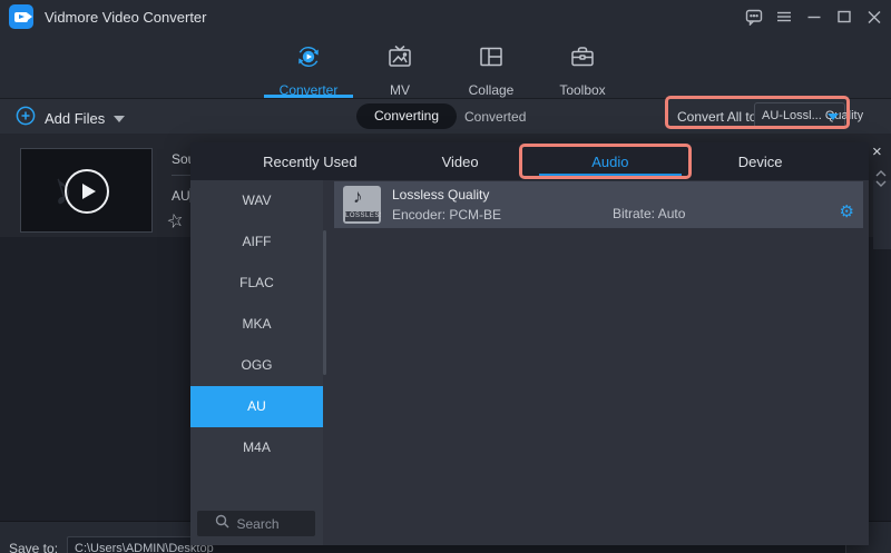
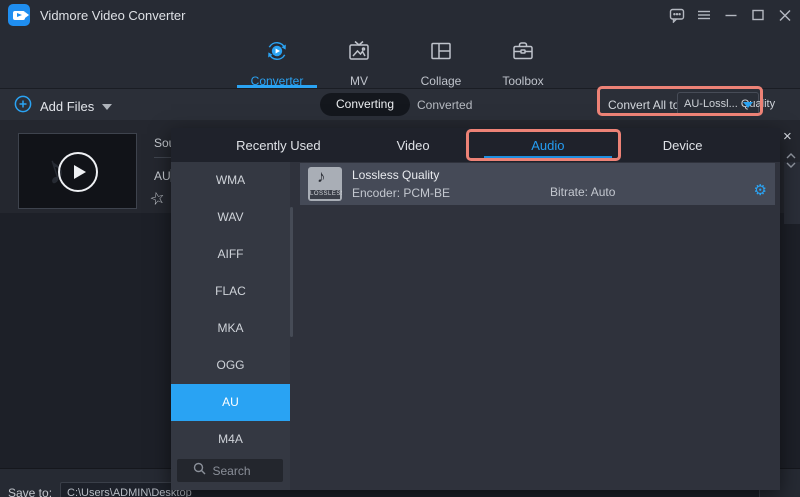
  Vidmore Video Converter
  Converter
  MV
  Collage
  Toolbox
  Add Files
  Converting
  Converted
  Convert All t
  AU-Lossl... Quality
  AU
  ×
  Save to:
  C:\Users\ADMIN\Desktop
  Recently Used
  Video
  Audio
  Device
+ WMA
  WAV
  AIFF
  FLAC
  MKA
  OGG
  AU
  M4A
  Search
  ♪
  Lossless Quality
  Encoder: PCM-BE
  Bitrate: Auto
  ⚙
